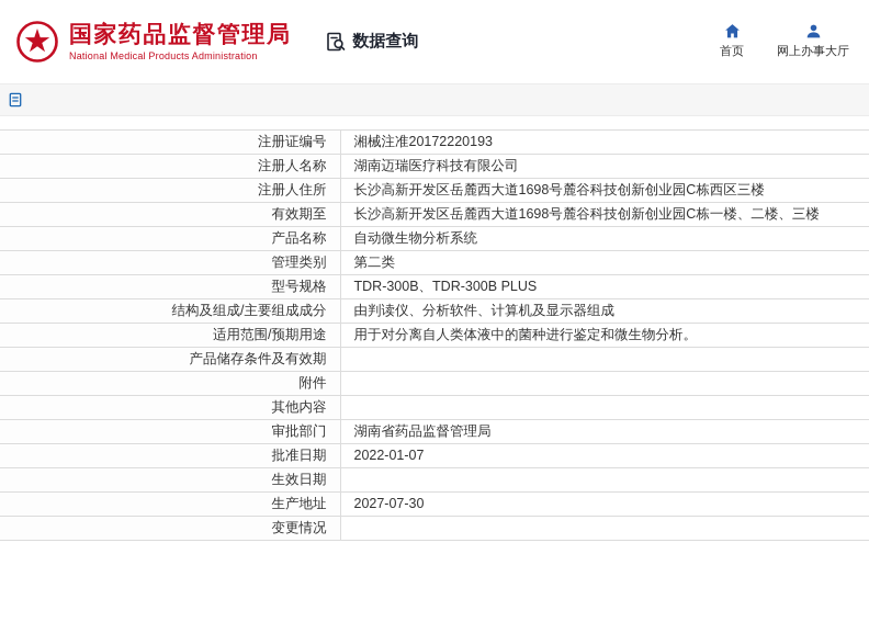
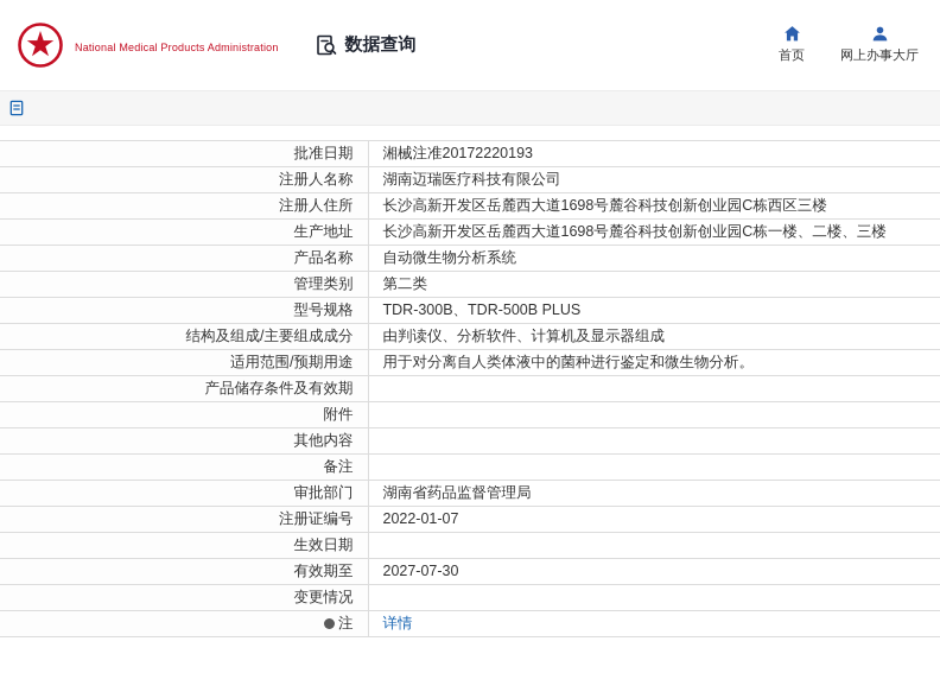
- 国家药品监督管理局
  National Medical Products Administration
  数据查询
  首页
  网上办事大厅
- 注册证编号	湘械注准20172220193
+ 批准日期	湘械注准20172220193
  注册人名称	湖南迈瑞医疗科技有限公司
  注册人住所	长沙高新开发区岳麓西大道1698号麓谷科技创新创业园C栋西区三楼
- 有效期至	长沙高新开发区岳麓西大道1698号麓谷科技创新创业园C栋一楼、二楼、三楼
+ 生产地址	长沙高新开发区岳麓西大道1698号麓谷科技创新创业园C栋一楼、二楼、三楼
  产品名称	自动微生物分析系统
  管理类别	第二类
- 型号规格	TDR-300B、TDR-300B PLUS
+ 型号规格	TDR-300B、TDR-500B PLUS
  结构及组成/主要组成成分	由判读仪、分析软件、计算机及显示器组成
  适用范围/预期用途	用于对分离自人类体液中的菌种进行鉴定和微生物分析。
  产品储存条件及有效期
  附件
  其他内容
+ 备注
  审批部门	湖南省药品监督管理局
- 批准日期	2022-01-07
+ 注册证编号	2022-01-07
  生效日期
- 生产地址	2027-07-30
+ 有效期至	2027-07-30
  变更情况
+ 注	详情
